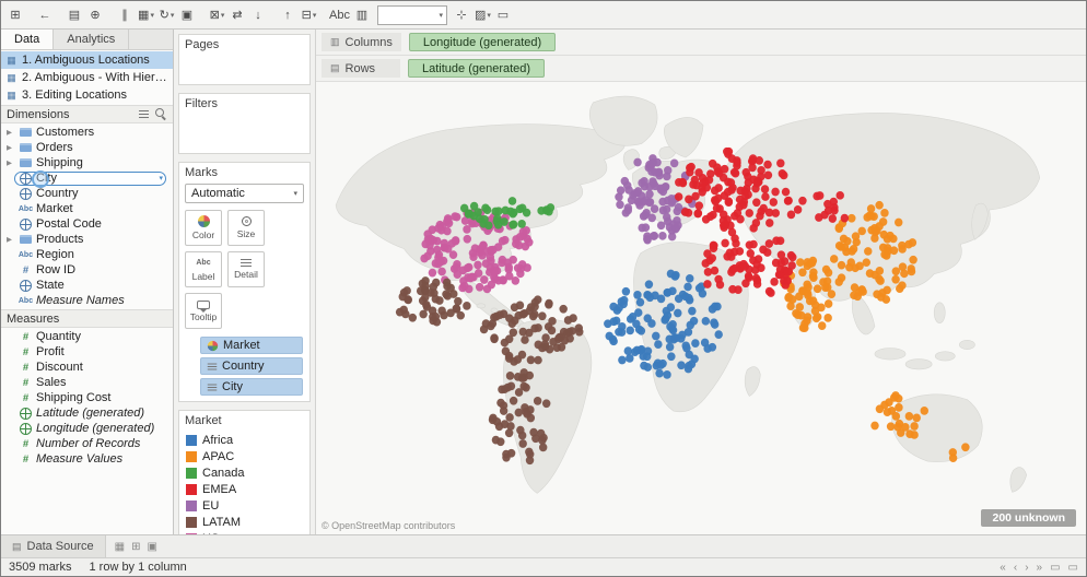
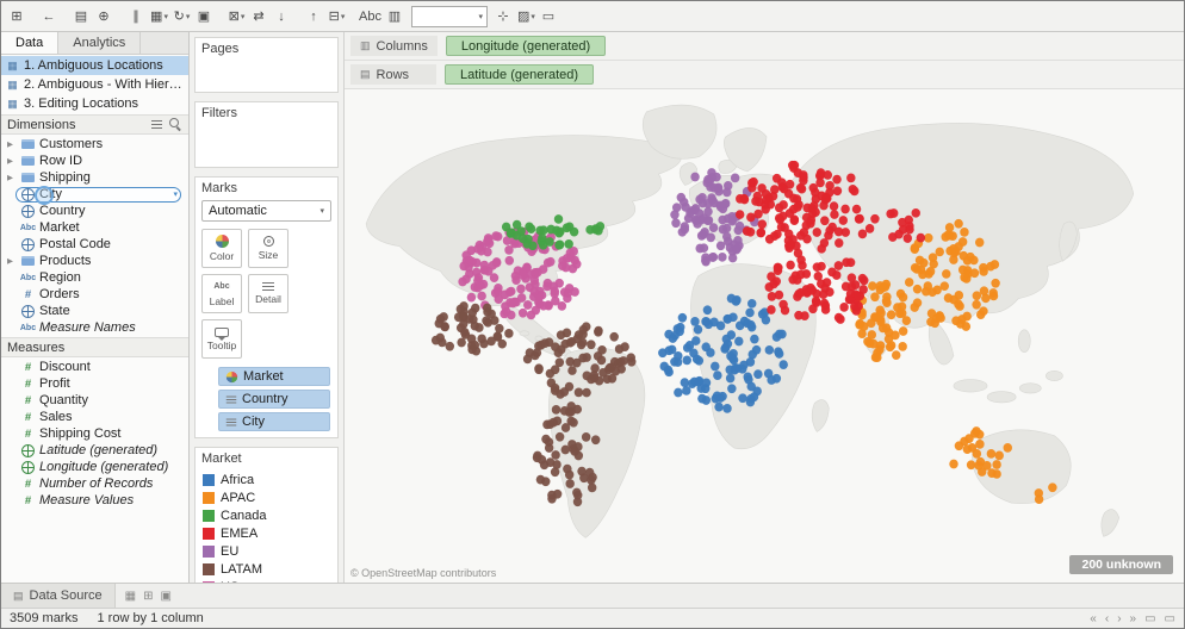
  ⊞
  ←
  ▤
  ⊕
  ∥
  ▦
  ↻
  ▣
  ⊠
  ⇄
  ↓
  ↑
  ⊟
  Abc
  ▥
  ⊹
  ▨
  ▭
  Data
  Analytics
  ▦
  1. Ambiguous Locations
  ▦
  2. Ambiguous - With Hierar
  ▦
  3. Editing Locations
  Dimensions
  Customers
- Orders
+ Row ID
  Shipping
  City
  Country
  Market
  Postal Code
  Products
  Region
- Row ID
+ Orders
  State
  Measure Names
  Measures
- Quantity
+ Discount
  Profit
- Discount
+ Quantity
  Sales
  Shipping Cost
  Latitude (generated)
  Longitude (generated)
  Number of Records
  Measure Values
  Pages
  Filters
  Marks
  Automatic
  Color
  Size
  Label
  Detail
  Tooltip
  Market
  Country
  City
  Market
  Africa
  APAC
  Canada
  EMEA
  EU
  LATAM
  ▥
  Columns
  Longitude (generated)
  ▤
  Rows
  Latitude (generated)
  © OpenStreetMap contributors
  200 unknown
  ▤
  Data Source
  ▦
  ⊞
  ▣
  3509 marks
  1 row by 1 column
  «
  ‹
  ›
  »
  ▭
  ▭
